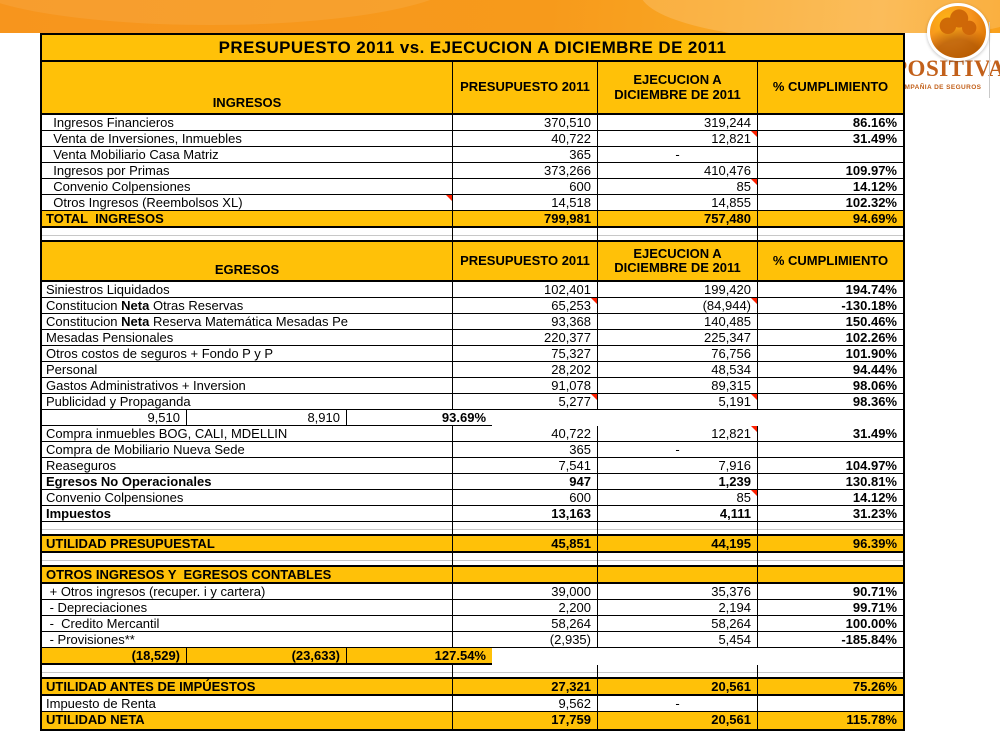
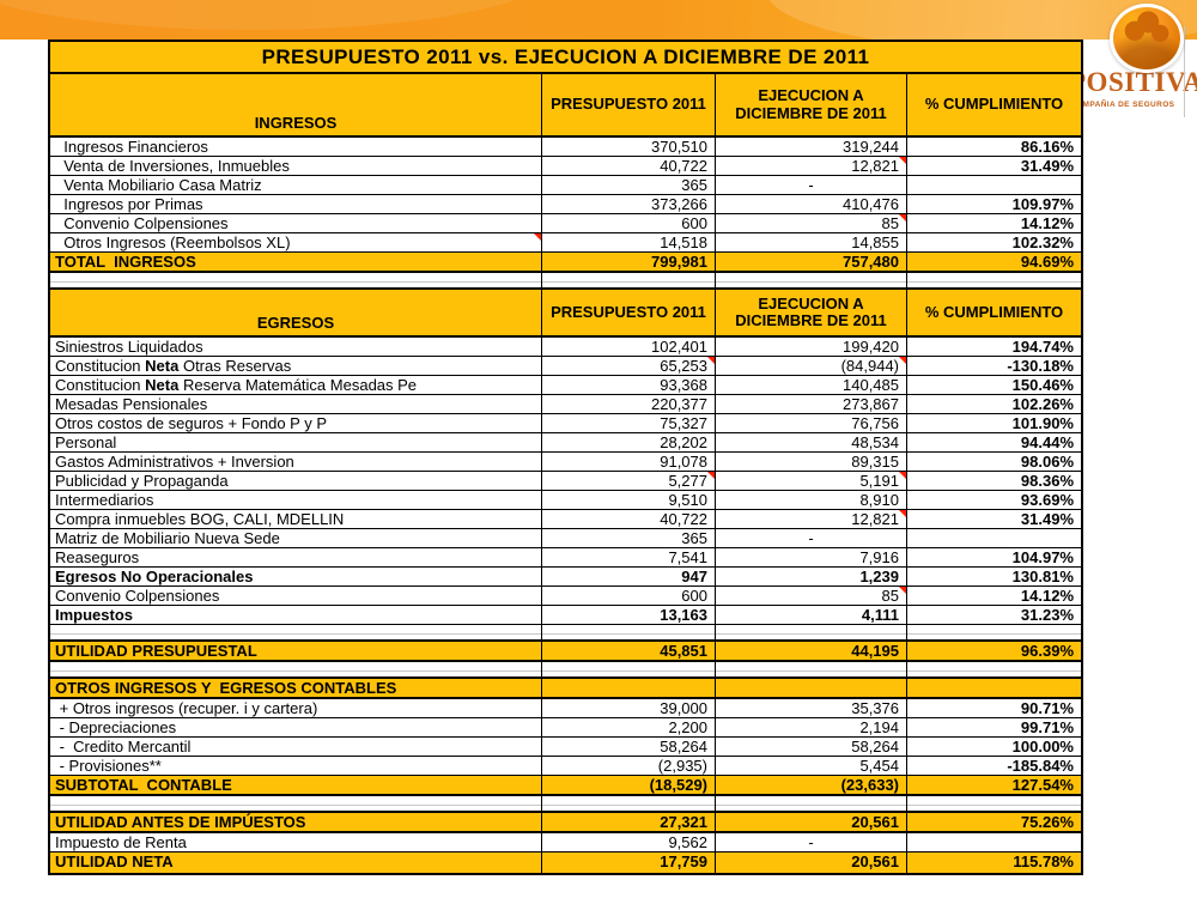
  OSITIVA
  PRESUPUESTO 2011 vs. EJECUCION A DICIEMBRE DE 2011
  INGRESOS
  PRESUPUESTO 2011
  EJECUCION A DICIEMBRE DE 2011
  % CUMPLIMIENTO
  Ingresos Financieros
  370,510
  319,244
  86.16%
  Venta de Inversiones, Inmuebles
  40,722
  12,821
  31.49%
  Venta Mobiliario Casa Matriz
  365
  -
  Ingresos por Primas
  373,266
  410,476
  109.97%
  Convenio Colpensiones
  600
  85
  14.12%
  Otros Ingresos (Reembolsos XL)
  14,518
  14,855
  102.32%
  TOTAL INGRESOS
  799,981
  757,480
  94.69%
  EGRESOS
  PRESUPUESTO 2011
  EJECUCION A DICIEMBRE DE 2011
  % CUMPLIMIENTO
  Siniestros Liquidados
  102,401
  199,420
  194.74%
  Constitucion Neta Otras Reservas
  65,253
  (84,944)
  -130.18%
  Constitucion Neta Reserva Matemática Mesadas Pe
  93,368
  140,485
  150.46%
  Mesadas Pensionales
  220,377
- 225,347
+ 273,867
  102.26%
  Otros costos de seguros + Fondo P y P
  75,327
  76,756
  101.90%
  Personal
  28,202
  48,534
  94.44%
  Gastos Administrativos + Inversion
  91,078
  89,315
  98.06%
  Publicidad y Propaganda
  5,277
  5,191
  98.36%
+ Intermediarios
  9,510
  8,910
  93.69%
  Compra inmuebles BOG, CALI, MDELLIN
  40,722
  12,821
  31.49%
- Compra de Mobiliario Nueva Sede
+ Matriz de Mobiliario Nueva Sede
  365
  -
  Reaseguros
  7,541
  7,916
  104.97%
  Egresos No Operacionales
  947
  1,239
  130.81%
  Convenio Colpensiones
  600
  85
  14.12%
  Impuestos
  13,163
  4,111
  31.23%
  UTILIDAD PRESUPUESTAL
  45,851
  44,195
  96.39%
  OTROS INGRESOS Y EGRESOS CONTABLES
  + Otros ingresos (recuper. i y cartera)
  39,000
  35,376
  90.71%
  - Depreciaciones
  2,200
  2,194
  99.71%
  - Credito Mercantil
  58,264
  58,264
  100.00%
  - Provisiones**
  (2,935)
  5,454
  -185.84%
+ SUBTOTAL CONTABLE
  (18,529)
  (23,633)
  127.54%
  UTILIDAD ANTES DE IMPÚESTOS
  27,321
  20,561
  75.26%
  Impuesto de Renta
  9,562
  -
  UTILIDAD NETA
  17,759
  20,561
  115.78%
